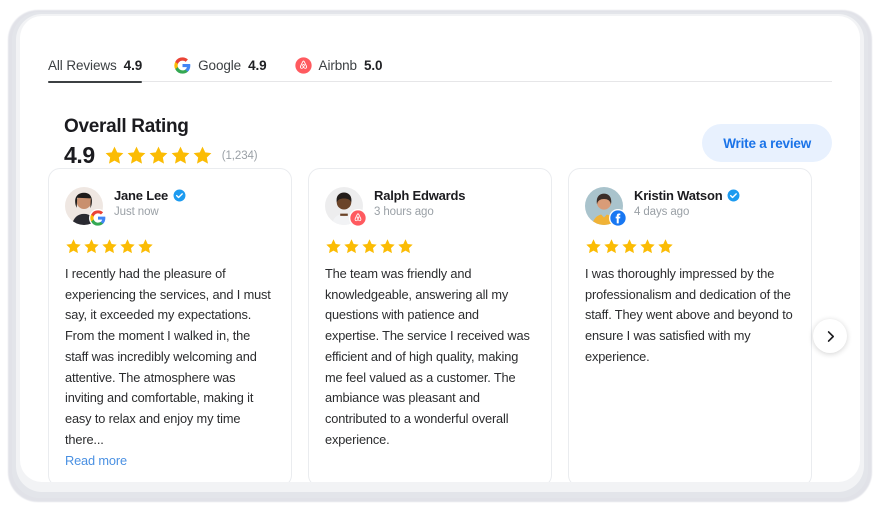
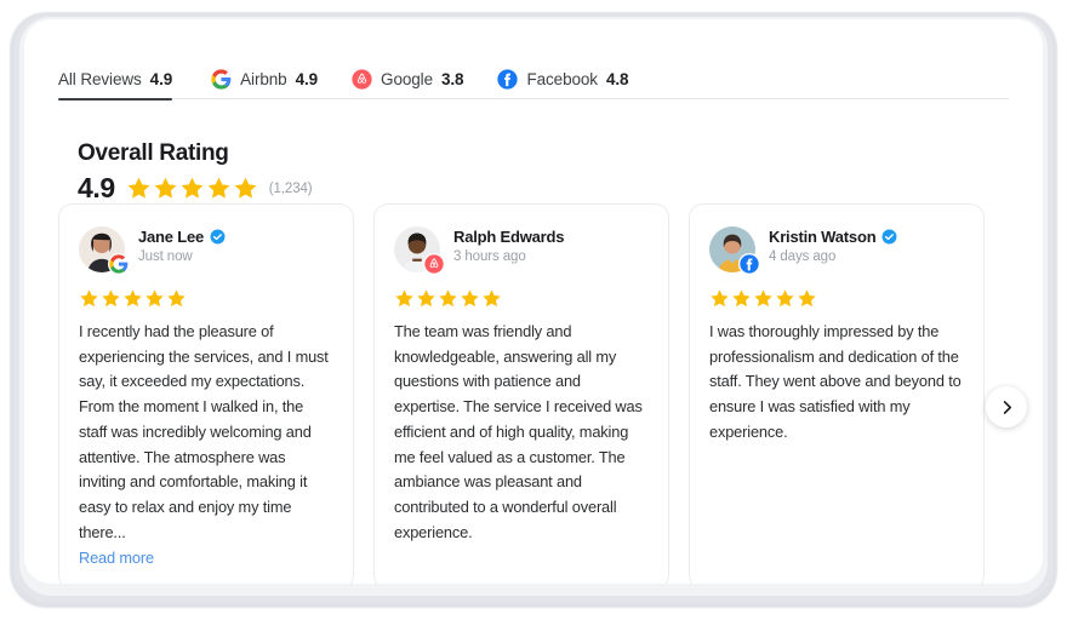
  All Reviews
  4.9
- Google
+ Airbnb
  4.9
- Airbnb
+ Google
- 5.0
+ 3.8
+ Facebook
+ 4.8
  Overall Rating
  4.9
  (1,234)
- Write a review
  Jane Lee
  Just now
  I recently had the pleasure of experiencing the services, and I must say, it exceeded my expectations. From the moment I walked in, the staff was incredibly welcoming and attentive. The atmosphere was inviting and comfortable, making it easy to relax and enjoy my time there...
  Read more
  Ralph Edwards
  3 hours ago
  The team was friendly and knowledgeable, answering all my questions with patience and expertise. The service I received was efficient and of high quality, making me feel valued as a customer. The ambiance was pleasant and contributed to a wonderful overall experience.
  Kristin Watson
  4 days ago
  I was thoroughly impressed by the professionalism and dedication of the staff. They went above and beyond to ensure I was satisfied with my experience.
